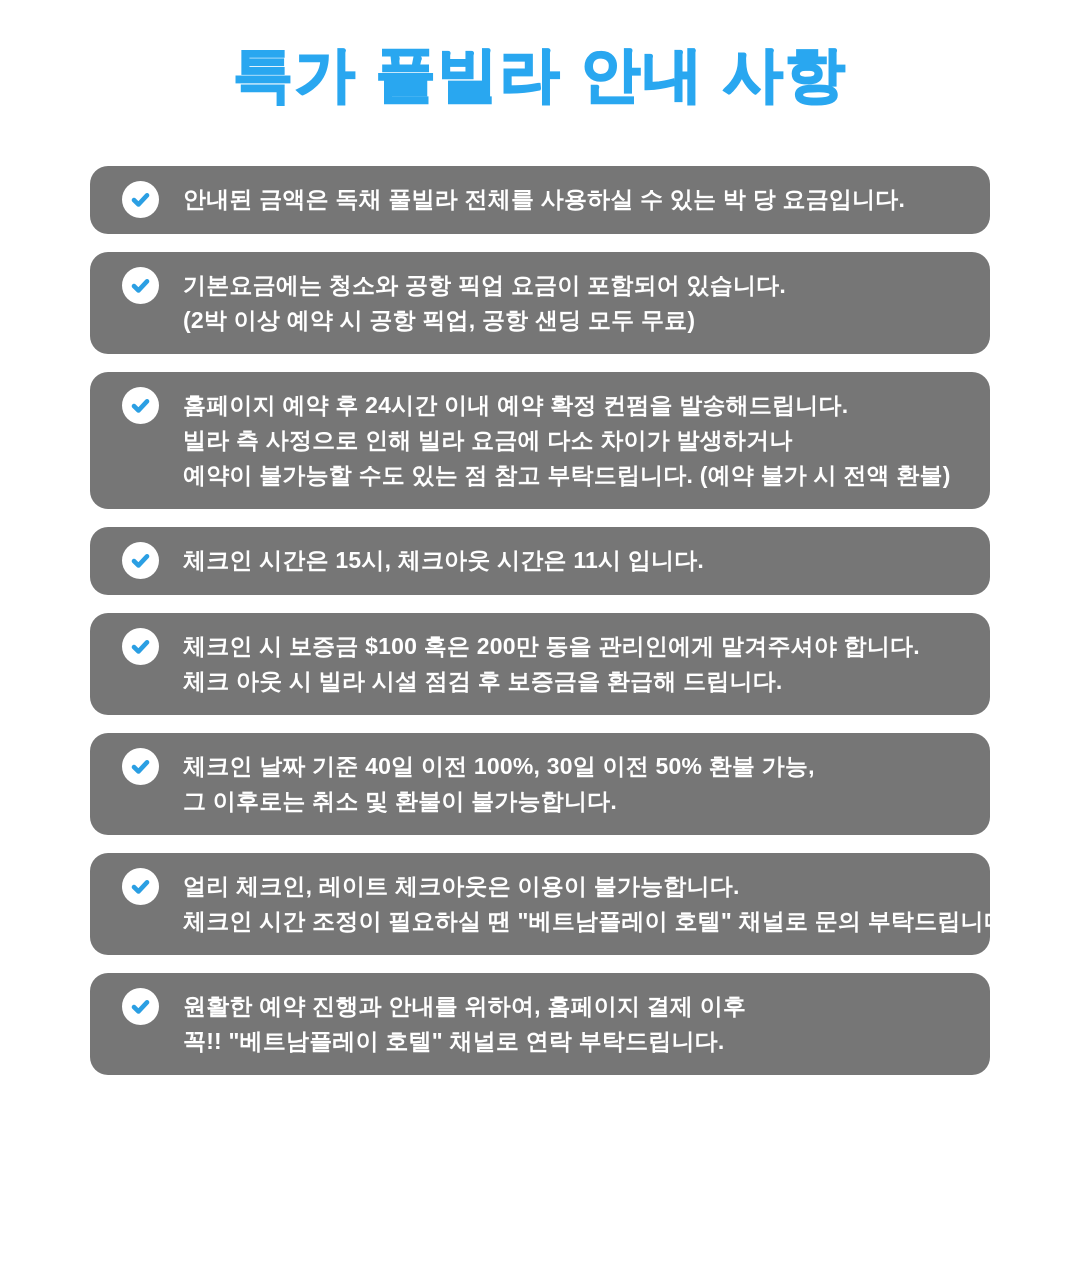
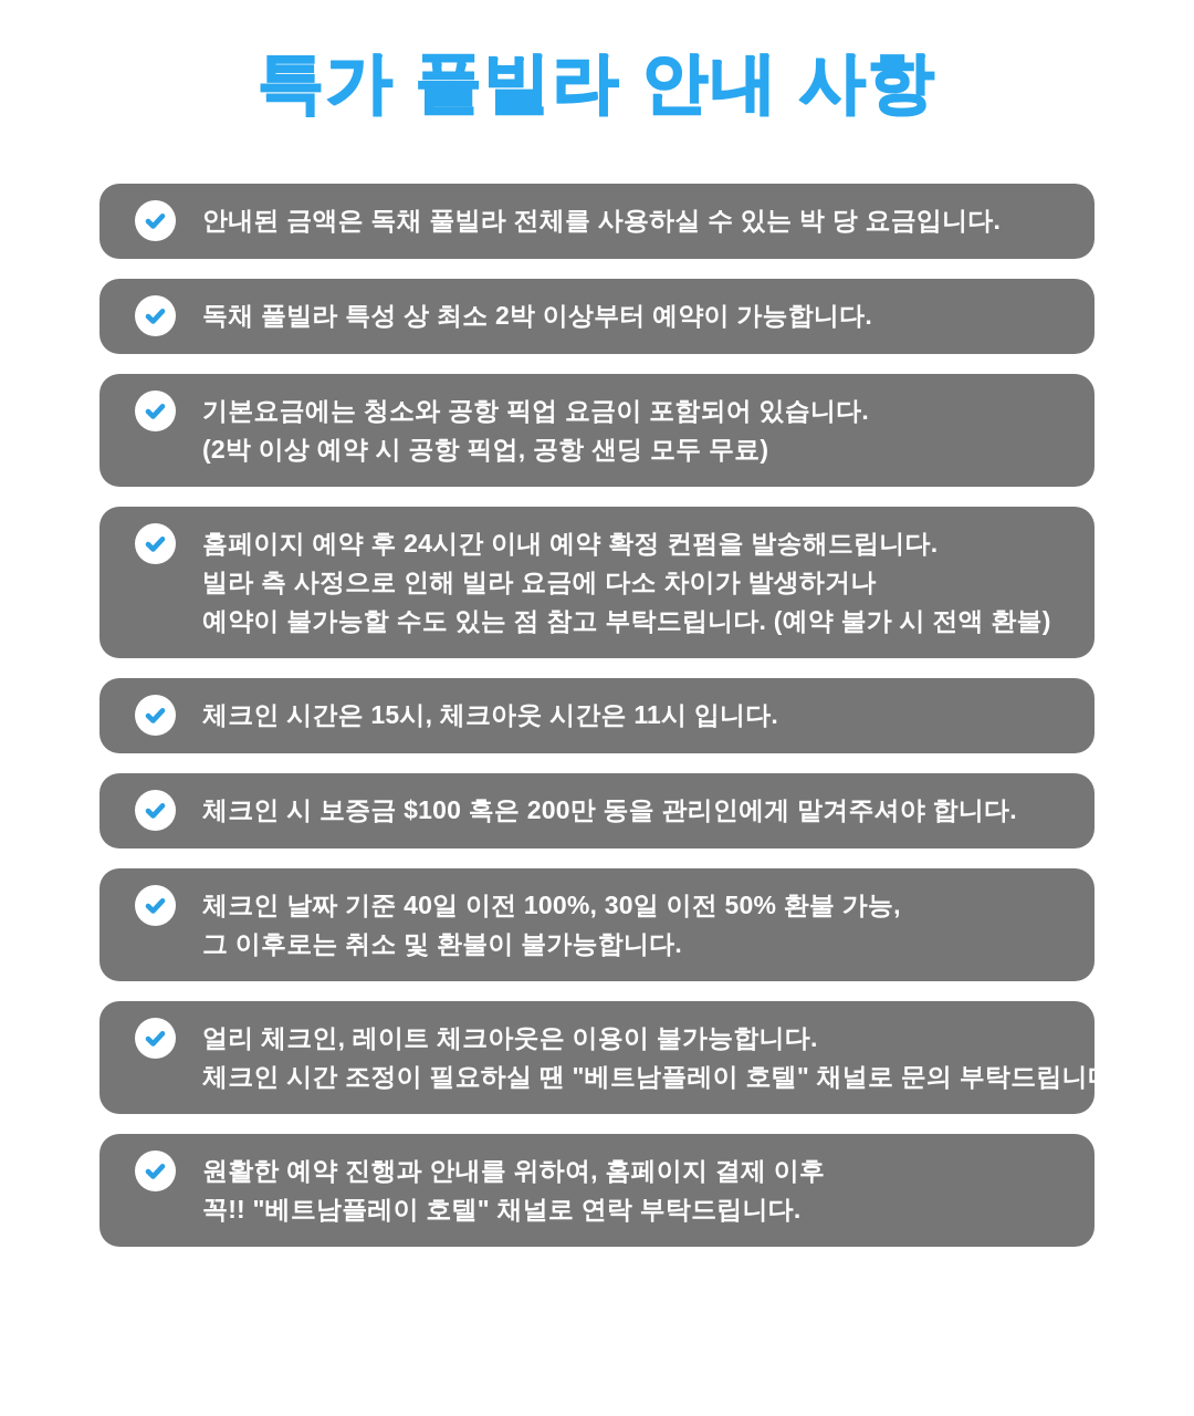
  특가 풀빌라 안내 사항
  안내된 금액은 독채 풀빌라 전체를 사용하실 수 있는 박 당 요금입니다.
+ 독채 풀빌라 특성 상 최소 2박 이상부터 예약이 가능합니다.
  기본요금에는 청소와 공항 픽업 요금이 포함되어 있습니다.
  (2박 이상 예약 시 공항 픽업, 공항 샌딩 모두 무료)
  홈페이지 예약 후 24시간 이내 예약 확정 컨펌을 발송해드립니다.
  빌라 측 사정으로 인해 빌라 요금에 다소 차이가 발생하거나
  예약이 불가능할 수도 있는 점 참고 부탁드립니다. (예약 불가 시 전액 환불)
  체크인 시간은 15시, 체크아웃 시간은 11시 입니다.
  체크인 시 보증금 $100 혹은 200만 동을 관리인에게 맡겨주셔야 합니다.
- 체크 아웃 시 빌라 시설 점검 후 보증금을 환급해 드립니다.
  체크인 날짜 기준 40일 이전 100%, 30일 이전 50% 환불 가능,
  그 이후로는 취소 및 환불이 불가능합니다.
  얼리 체크인, 레이트 체크아웃은 이용이 불가능합니다.
  체크인 시간 조정이 필요하실 땐 "베트남플레이 호텔" 채널로 문의 부탁드립니다.
  원활한 예약 진행과 안내를 위하여, 홈페이지 결제 이후
  꼭!! "베트남플레이 호텔" 채널로 연락 부탁드립니다.
